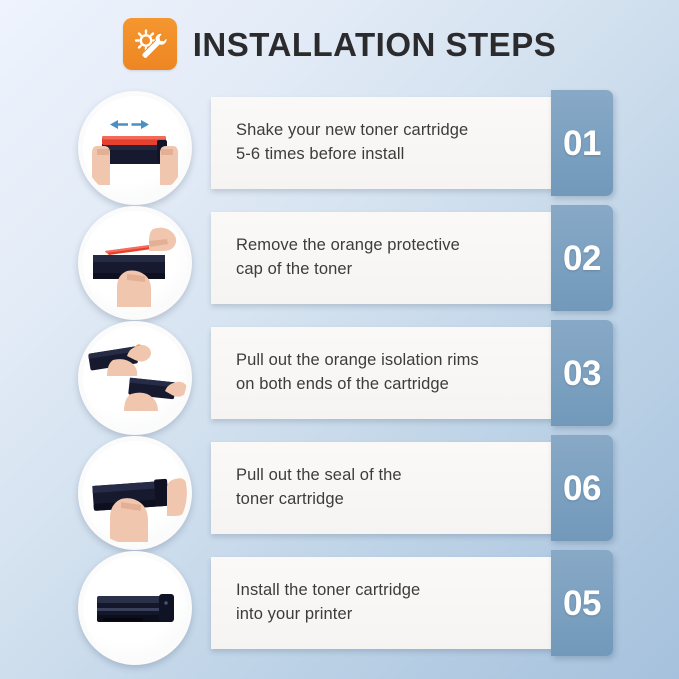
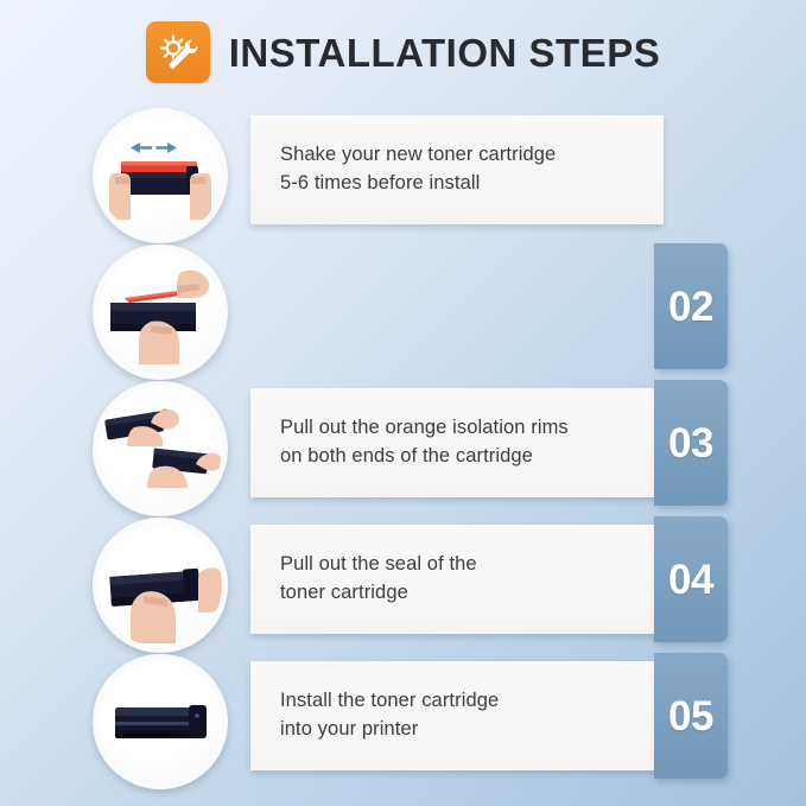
  INSTALLATION STEPS
  Shake your new toner cartridge
  5-6 times before install
- 01
- Remove the orange protective
- cap of the toner
  02
  Pull out the orange isolation rims
  on both ends of the cartridge
  03
  Pull out the seal of the
  toner cartridge
- 06
+ 04
  Install the toner cartridge
  into your printer
  05
